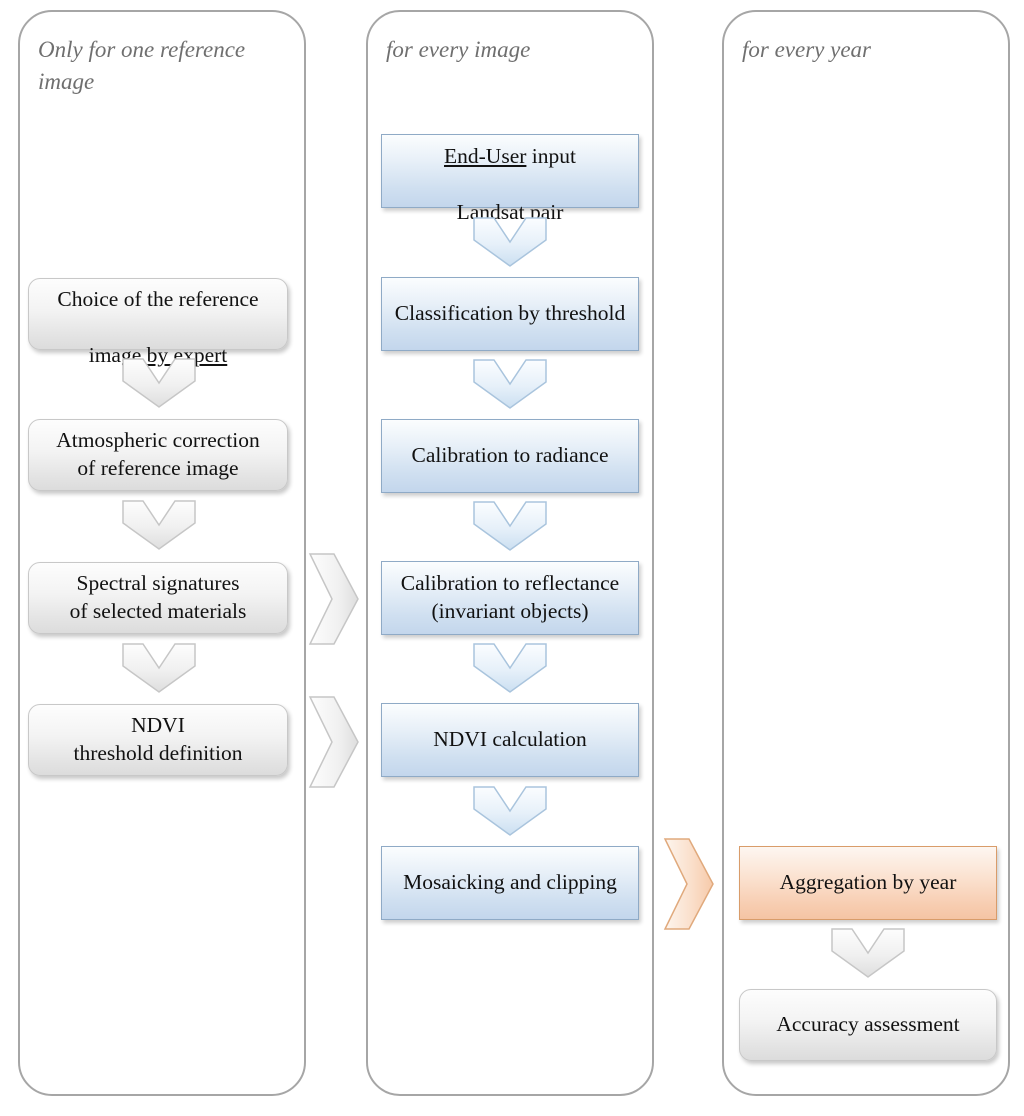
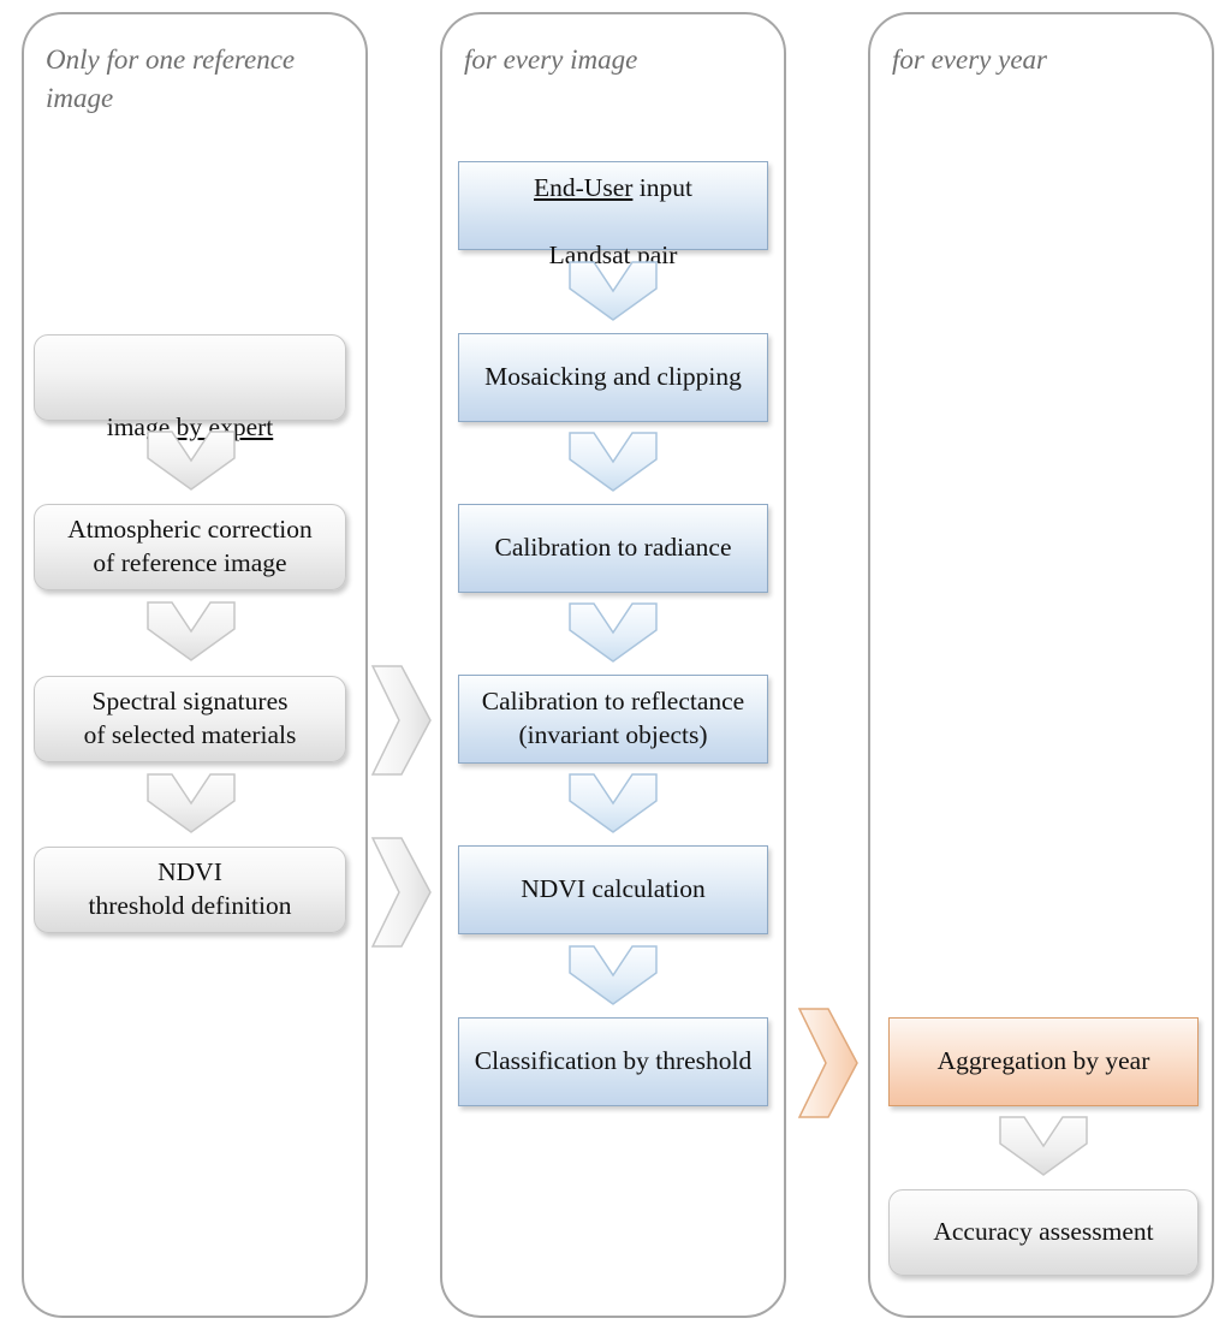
  Only for one reference
  image
  for every image
  for every year
- Choice of the reference
  image by expert
  Atmospheric correction
  of reference image
  Spectral signatures
  of selected materials
  NDVI
  threshold definition
  End-User input
  Landsat pair
- Classification by threshold
+ Mosaicking and clipping
  Calibration to radiance
  Calibration to reflectance
  (invariant objects)
  NDVI calculation
- Mosaicking and clipping
+ Classification by threshold
  Aggregation by year
  Accuracy assessment
